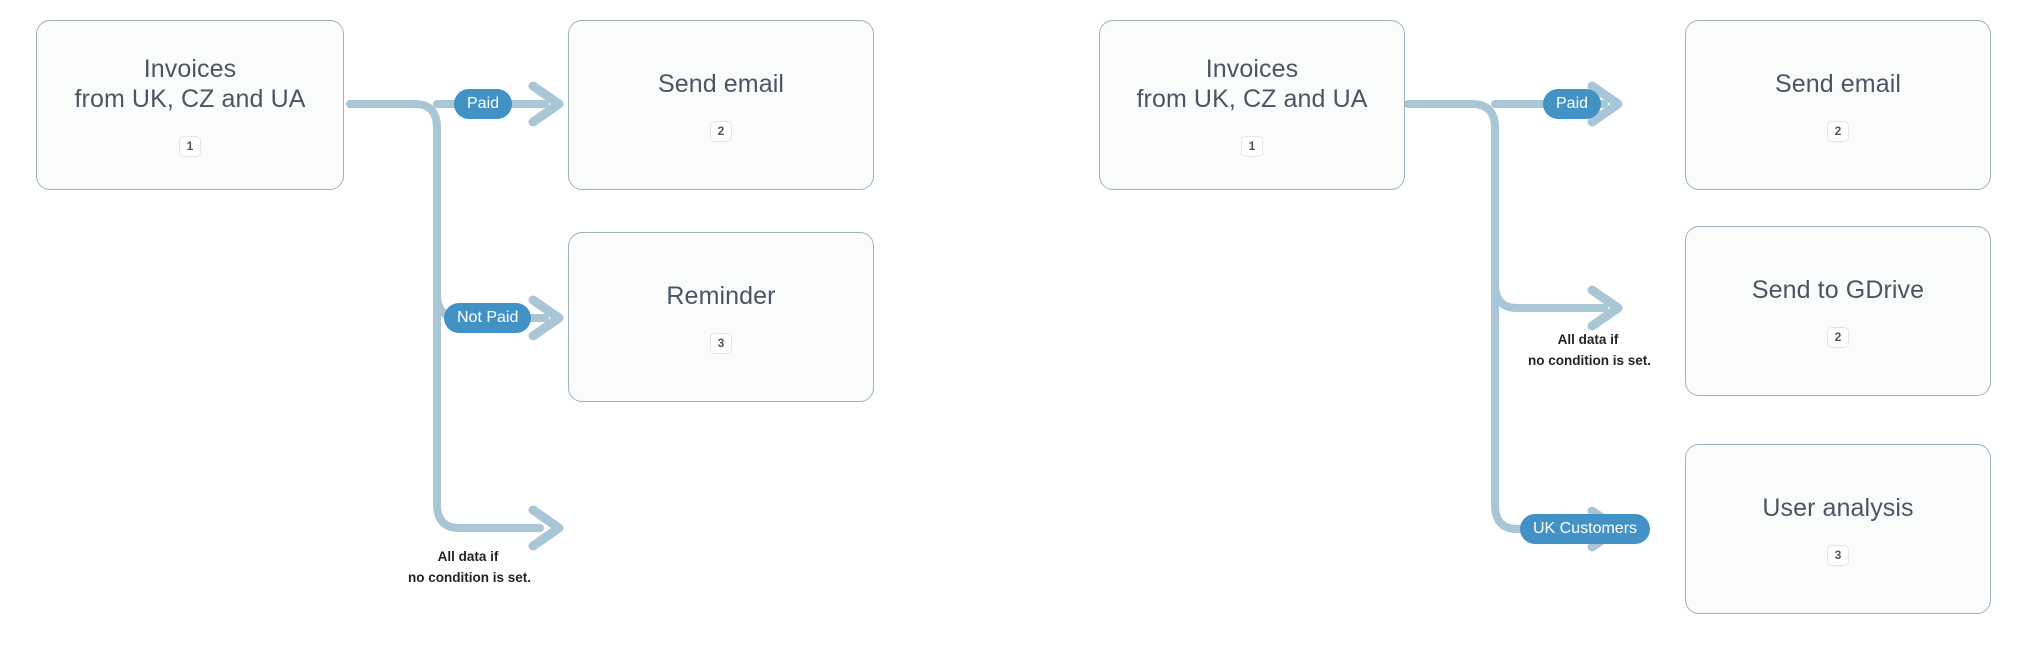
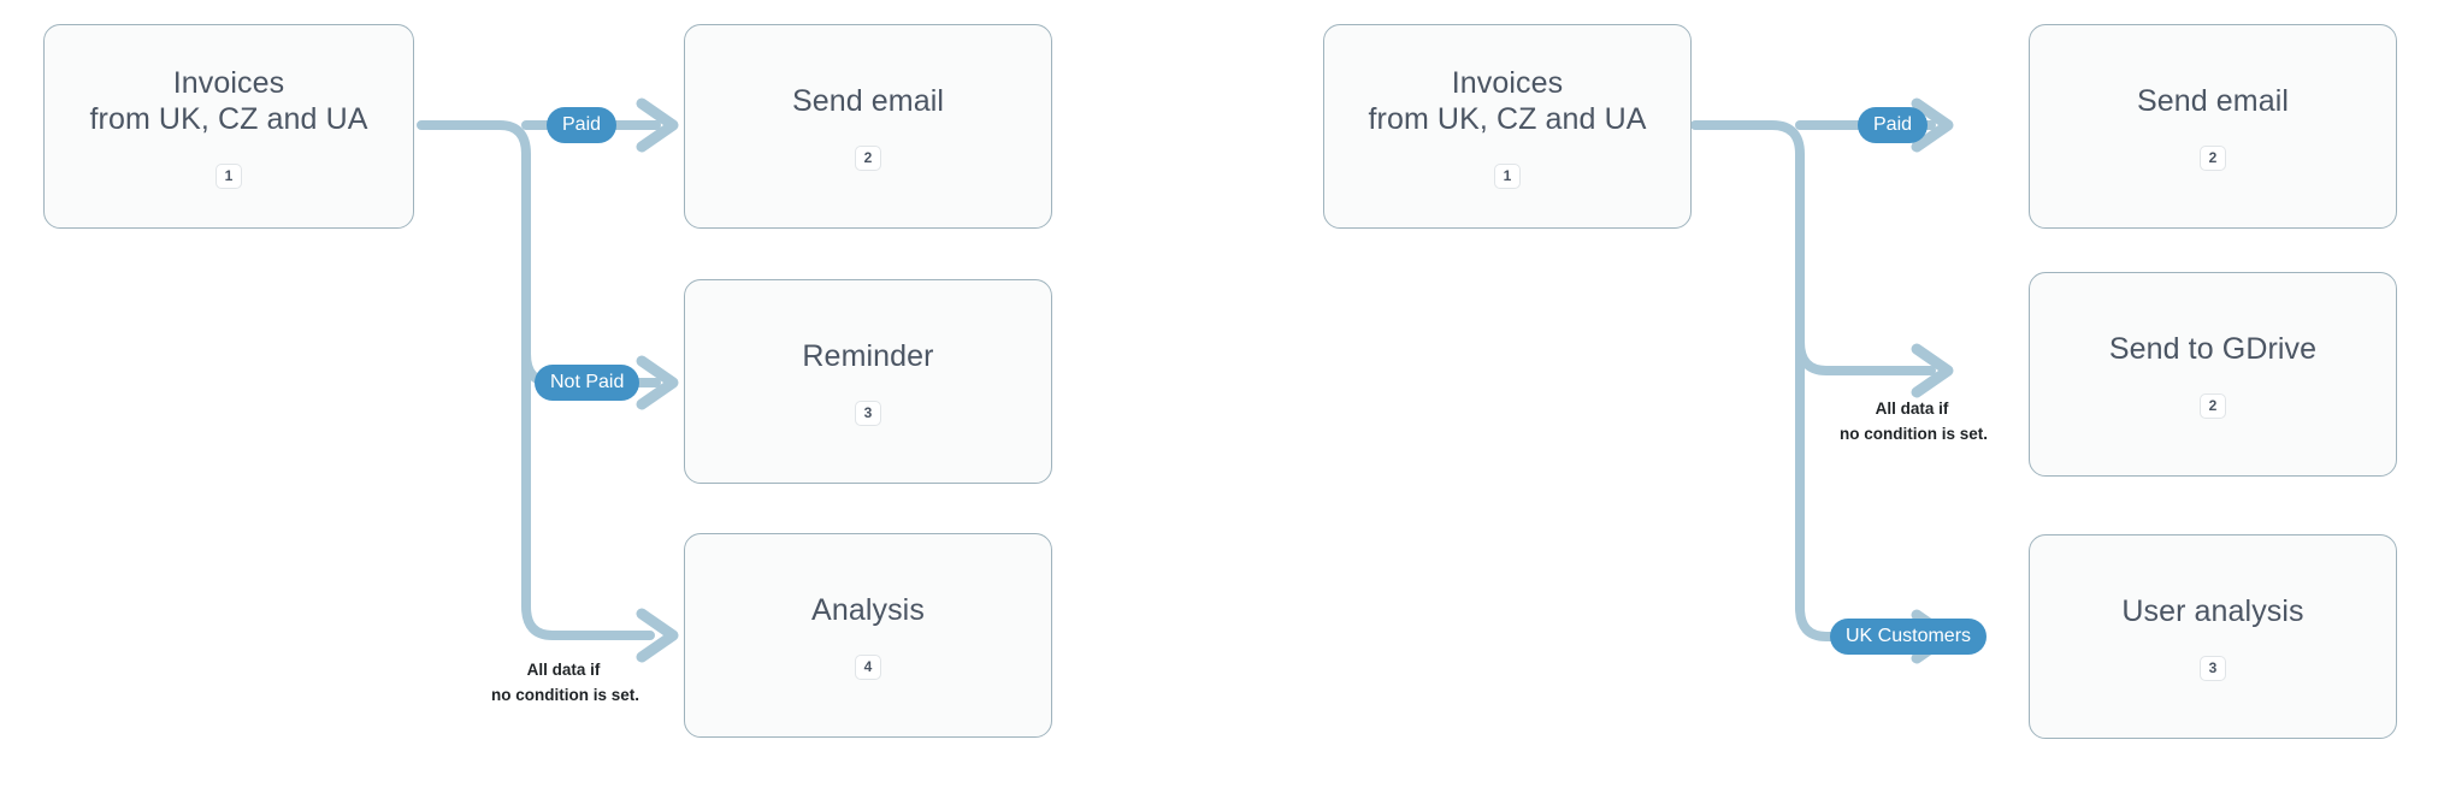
  Invoices
  from UK, CZ and UA
  1
  Send email
  2
  Reminder
  3
+ Analysis
+ 4
  Paid
  Not Paid
  All data if
  no condition is set.
  Invoices
  from UK, CZ and UA
  1
  Send email
  2
  Send to GDrive
  2
  User analysis
  3
  Paid
  All data if
  no condition is set.
  UK Customers
